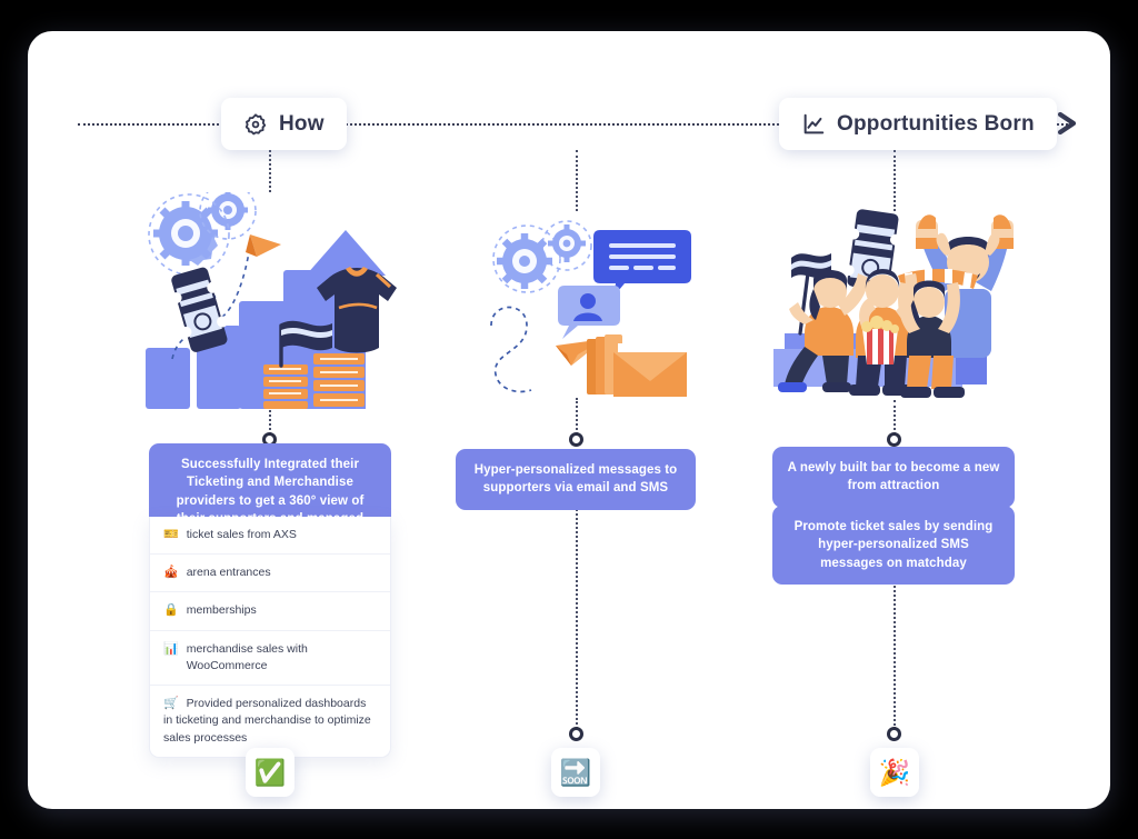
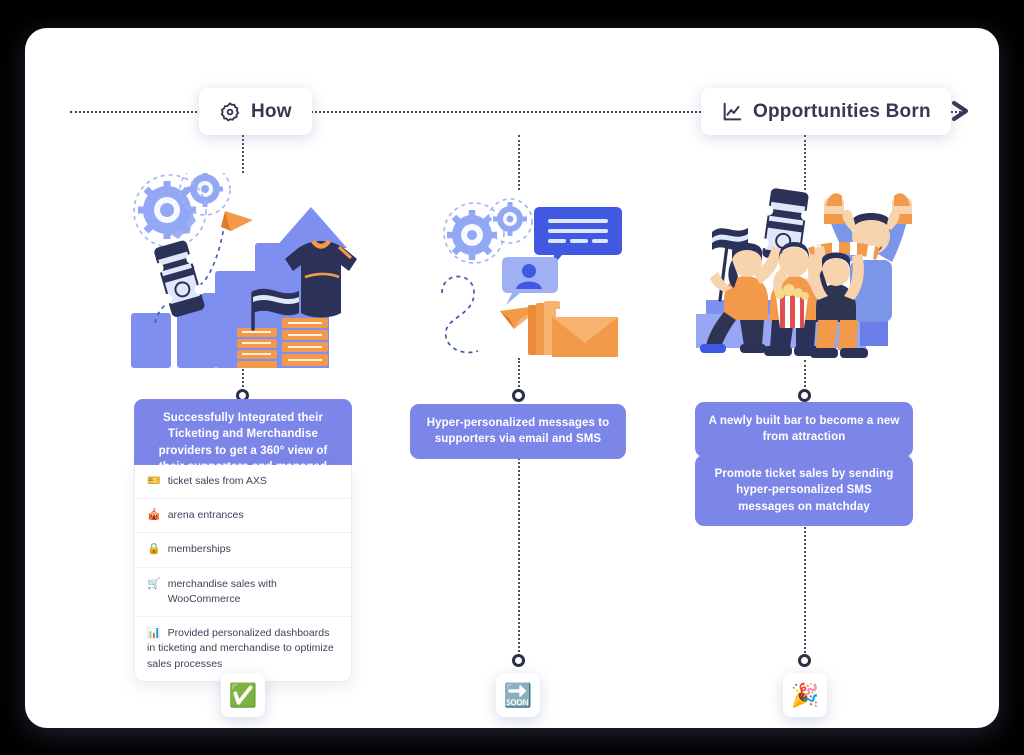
  How
  Opportunities Born
  🎫
  ticket sales from AXS
  🎪
  arena entrances
  🔒
  memberships
- 📊
+ 🛒
  merchandise sales with WooCommerce
- 🛒 Provided personalized dashboards in ticketing and merchandise to optimize sales processes
+ 📊 Provided personalized dashboards in ticketing and merchandise to optimize sales processes
  ✅
  Hyper-personalized messages to supporters via email and SMS
  🔜
  A newly built bar to become a new from attraction
  Promote ticket sales by sending hyper-personalized SMS messages on matchday
  🎉
